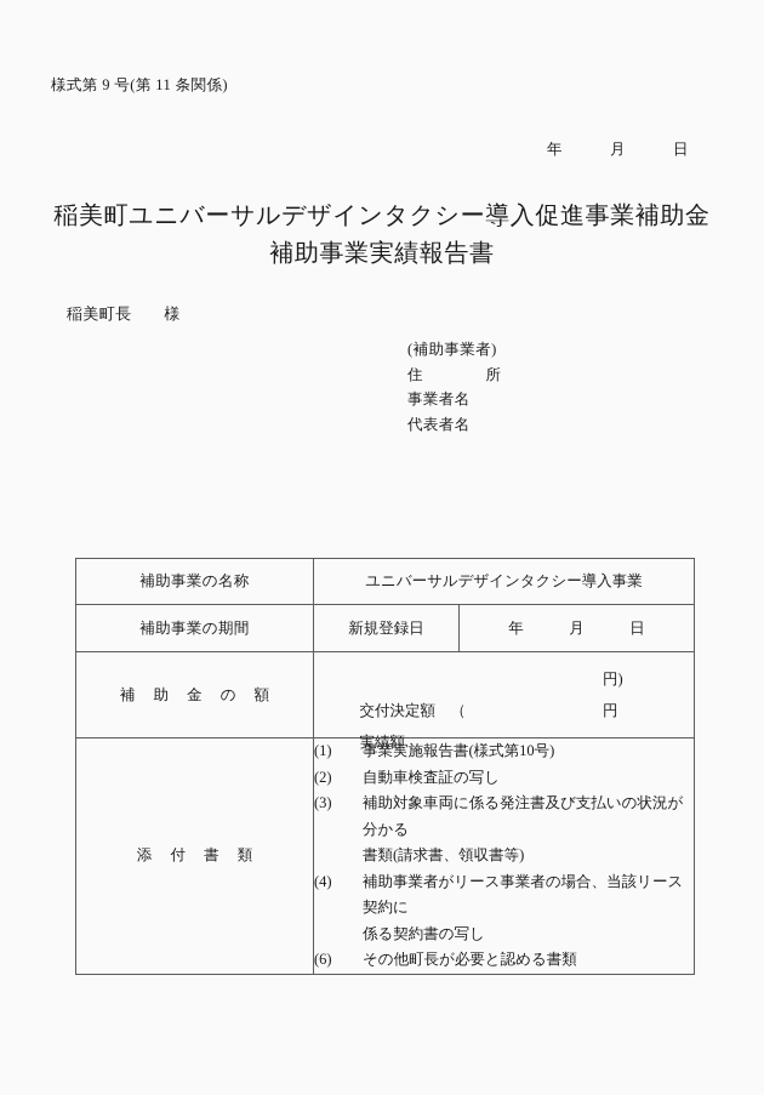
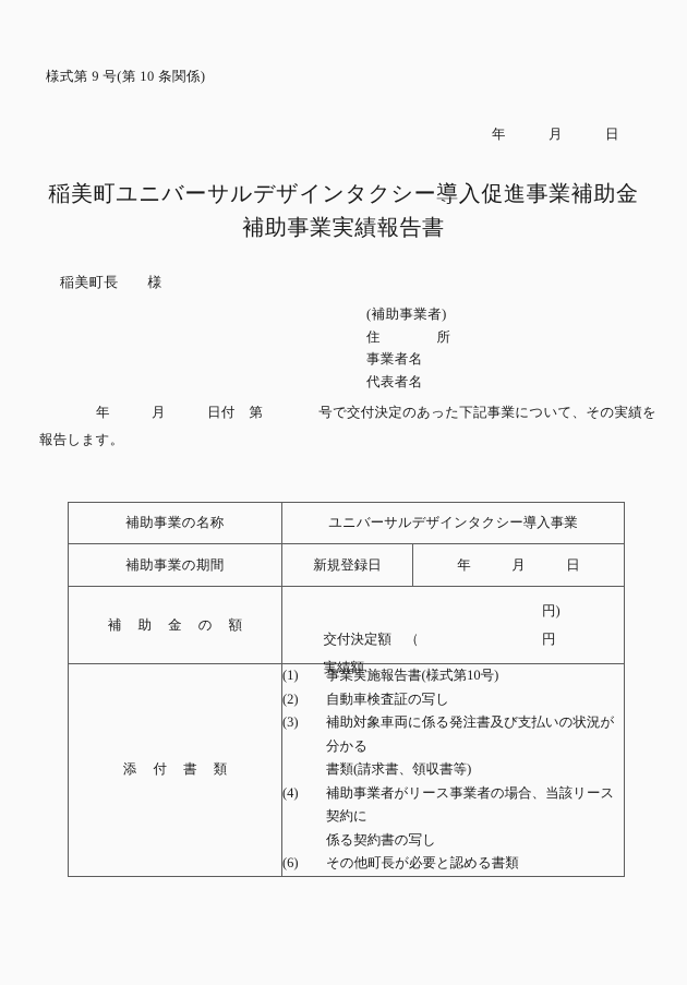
- 様式第 9 号(第 11 条関係)
+ 様式第 9 号(第 10 条関係)
  年 月 日
  稲美町ユニバーサルデザインタクシー導入促進事業補助金
  補助事業実績報告書
  稲美町長 様
  (補助事業者)
  住 所
  事業者名
  代表者名
+ 年 月 日付 第 号で交付決定のあった下記事業について、その実績を報告します。
  補助事業の名称	ユニバーサルデザインタクシー導入事業
  補助事業の期間	新規登録日	年 月 日
  補 助 金 の 額	交付決定額 （ 円) 実績額 円
  添 付 書 類	(1) 事業実施報告書(様式第10号)(2) 自動車検査証の写し(3) 補助対象車両に係る発注書及び支払いの状況が分かる書類(請求書、領収書等)(4) 補助事業者がリース事業者の場合、当該リース契約に係る契約書の写し(6) その他町長が必要と認める書類
